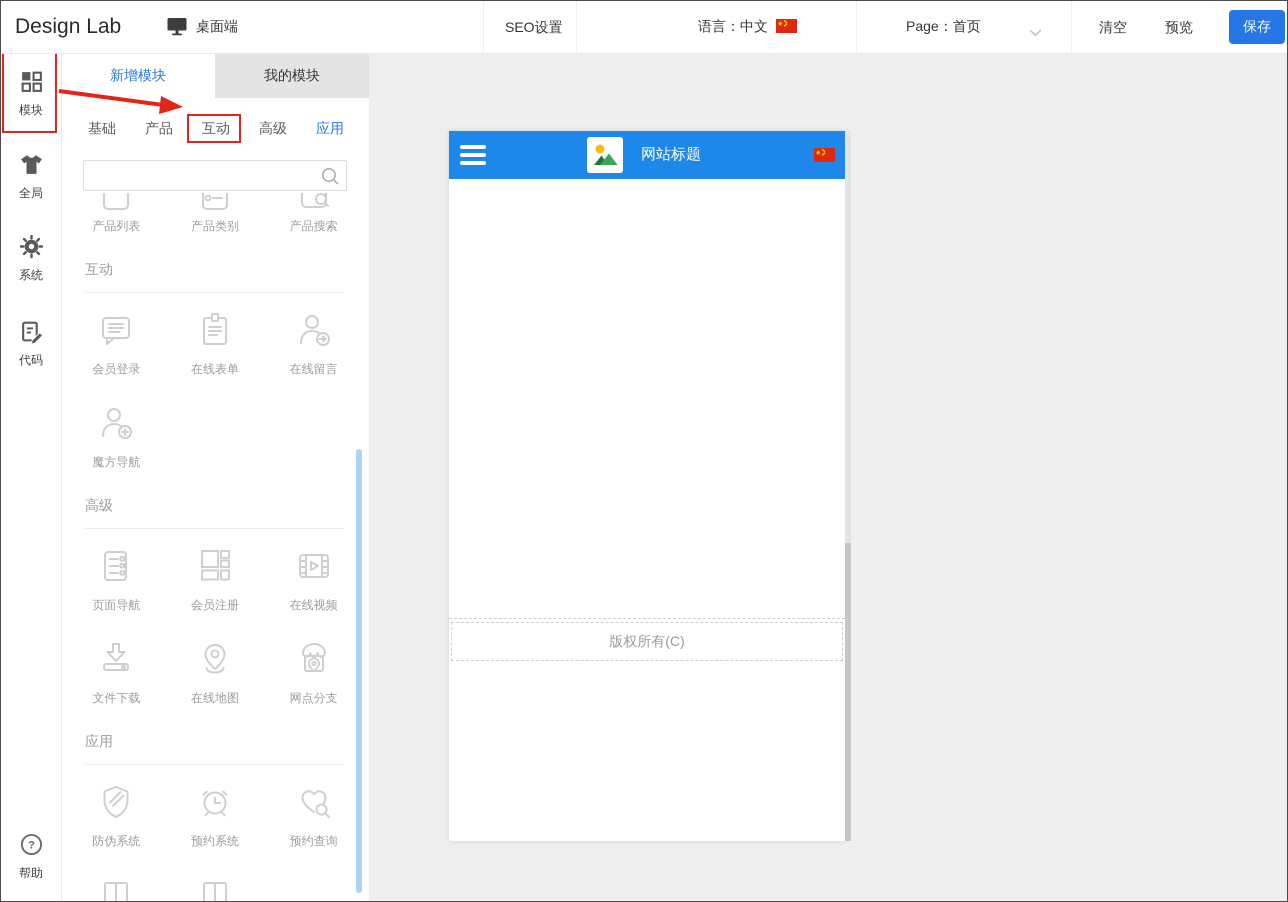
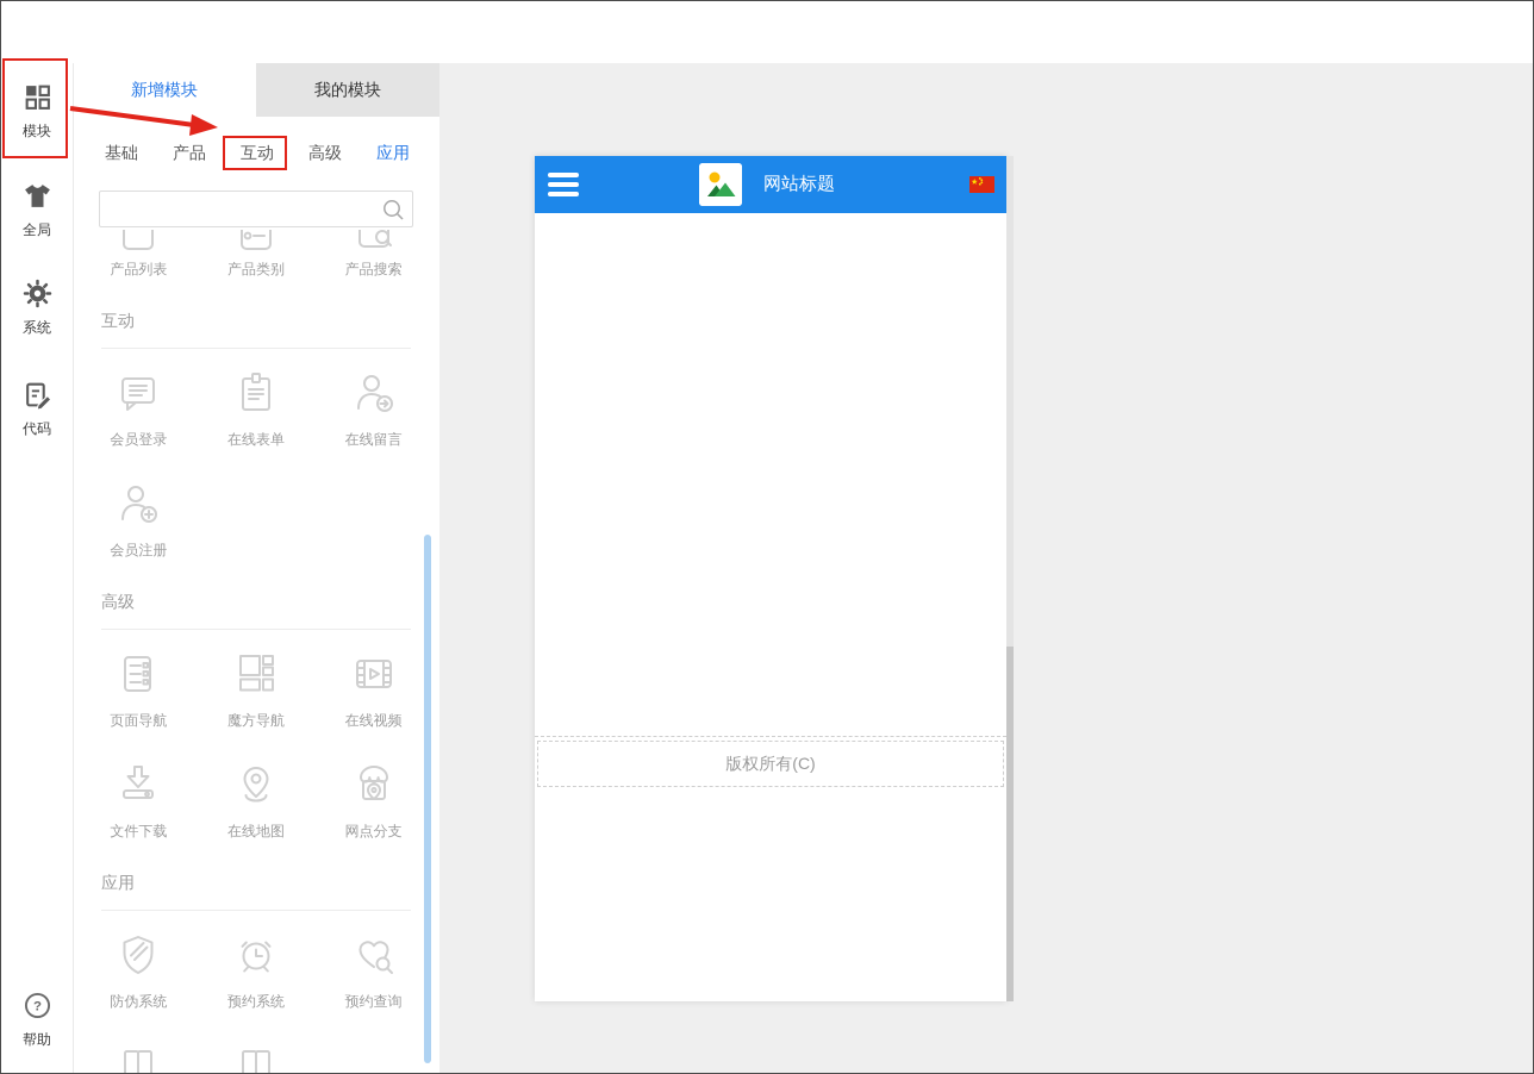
- Design Lab
- 桌面端
- SEO设置
- 语言：中文
- Page：首页
- 清空
- 预览
- 保存
  模块
  全局
  系统
  代码
  ?
  帮助
  新增模块
  我的模块
  基础
  产品
  互动
  高级
  应用
  产品列表
  产品类别
  产品搜索
  互动
  会员登录
  在线表单
  在线留言
- 魔方导航
+ 会员注册
  高级
  页面导航
- 会员注册
+ 魔方导航
  在线视频
  文件下载
  在线地图
  网点分支
  应用
  防伪系统
  预约系统
  预约查询
  网站标题
  版权所有(C)
